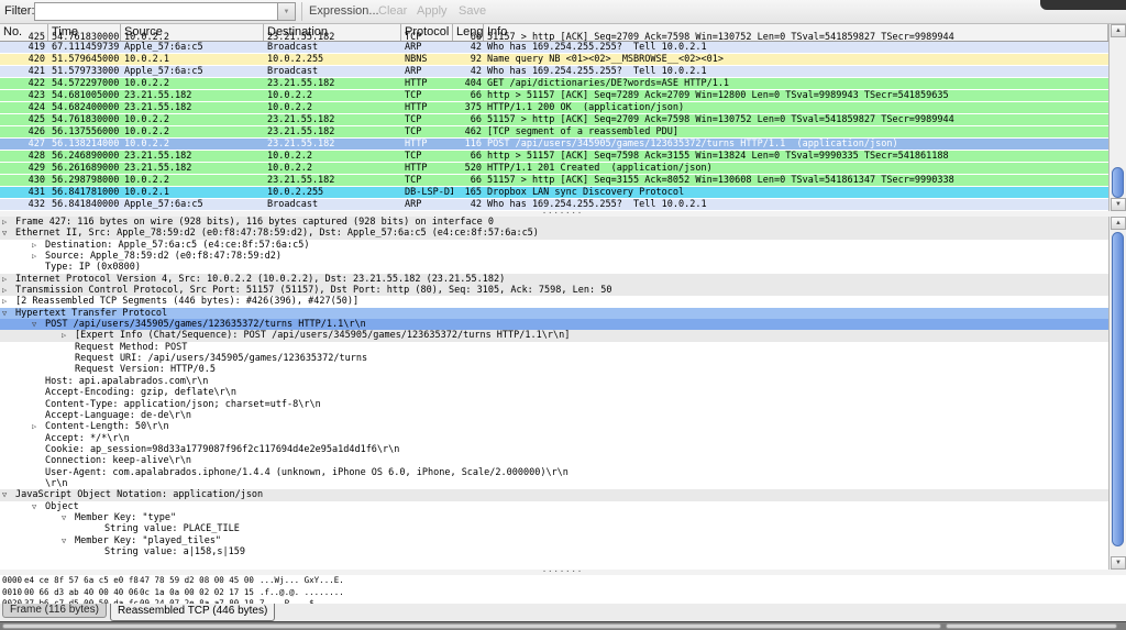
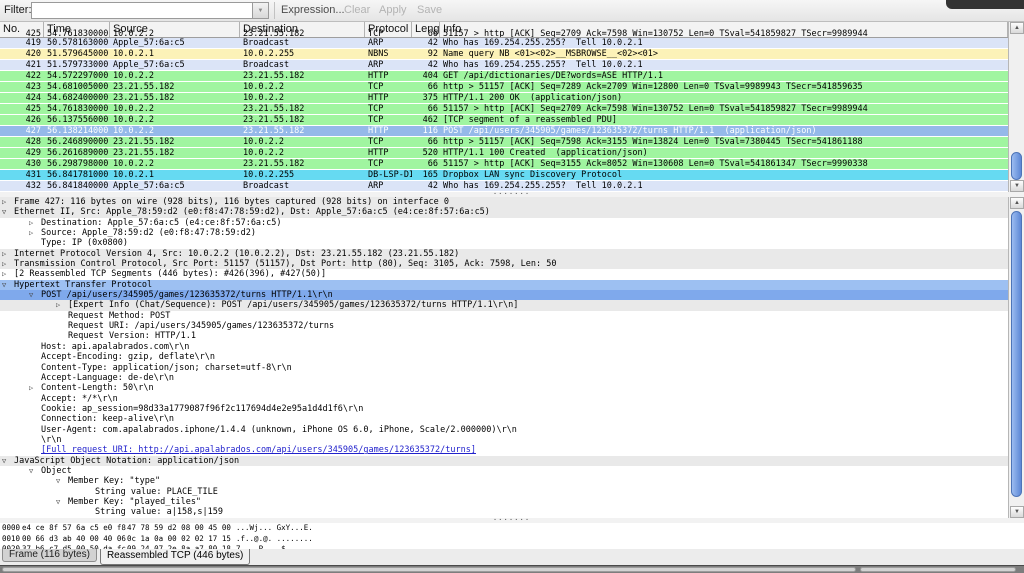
  Filter:
  Expression...
  Clear
  Apply
  Save
  425
  54.761830000
  10.0.2.2
  23.21.55.182
  TCP
  66
  51157 > http [ACK] Seq=2709 Ack=7598 Win=130752 Len=0 TSval=541859827 TSecr=9989944
  No.
  Time
  Source
  Destination
  Protocol
  Info
  419
- 67.111459739
+ 50.578163000
  Apple_57:6a:c5
  Broadcast
  ARP
  42
  Who has 169.254.255.255? Tell 10.0.2.1
  420
  51.579645000
  10.0.2.1
  10.0.2.255
  NBNS
  92
  Name query NB <01><02>__MSBROWSE__<02><01>
  421
  51.579733000
  Apple_57:6a:c5
  Broadcast
  ARP
  42
  Who has 169.254.255.255? Tell 10.0.2.1
  422
  54.572297000
  10.0.2.2
  23.21.55.182
  HTTP
  404
  GET /api/dictionaries/DE?words=ASE HTTP/1.1
  423
  54.681005000
  23.21.55.182
  10.0.2.2
  TCP
  66
  http > 51157 [ACK] Seq=7289 Ack=2709 Win=12800 Len=0 TSval=9989943 TSecr=541859635
  424
  54.682400000
  23.21.55.182
  10.0.2.2
  HTTP
  375
  HTTP/1.1 200 OK (application/json)
  425
  54.761830000
  10.0.2.2
  23.21.55.182
  TCP
  66
  51157 > http [ACK] Seq=2709 Ack=7598 Win=130752 Len=0 TSval=541859827 TSecr=9989944
  426
  56.137556000
  10.0.2.2
  23.21.55.182
  TCP
  462
  [TCP segment of a reassembled PDU]
  427
  56.138214000
  10.0.2.2
  23.21.55.182
  HTTP
  116
  POST /api/users/345905/games/123635372/turns HTTP/1.1 (application/json)
  428
  56.246890000
  23.21.55.182
  10.0.2.2
  TCP
  66
- http > 51157 [ACK] Seq=7598 Ack=3155 Win=13824 Len=0 TSval=9990335 TSecr=541861188
+ http > 51157 [ACK] Seq=7598 Ack=3155 Win=13824 Len=0 TSval=7380445 TSecr=541861188
  429
  56.261689000
  23.21.55.182
  10.0.2.2
  HTTP
  520
- HTTP/1.1 201 Created (application/json)
+ HTTP/1.1 100 Created (application/json)
  430
  56.298798000
  10.0.2.2
  23.21.55.182
  TCP
  66
  51157 > http [ACK] Seq=3155 Ack=8052 Win=130608 Len=0 TSval=541861347 TSecr=9990338
  431
  56.841781000
  10.0.2.1
  10.0.2.255
  DB-LSP-DI
  165
  Dropbox LAN sync Discovery Protocol
  432
  56.841840000
  Apple_57:6a:c5
  Broadcast
  ARP
  42
  Who has 169.254.255.255? Tell 10.0.2.1
  ·······
  ▷
  Frame 427: 116 bytes on wire (928 bits), 116 bytes captured (928 bits) on interface 0
  ▽
  Ethernet II, Src: Apple_78:59:d2 (e0:f8:47:78:59:d2), Dst: Apple_57:6a:c5 (e4:ce:8f:57:6a:c5)
  ▷
  Destination: Apple_57:6a:c5 (e4:ce:8f:57:6a:c5)
  ▷
  Source: Apple_78:59:d2 (e0:f8:47:78:59:d2)
  Type: IP (0x0800)
  ▷
  Internet Protocol Version 4, Src: 10.0.2.2 (10.0.2.2), Dst: 23.21.55.182 (23.21.55.182)
  ▷
  Transmission Control Protocol, Src Port: 51157 (51157), Dst Port: http (80), Seq: 3105, Ack: 7598, Len: 50
  ▷
  [2 Reassembled TCP Segments (446 bytes): #426(396), #427(50)]
  ▽
  Hypertext Transfer Protocol
  ▽
  POST /api/users/345905/games/123635372/turns HTTP/1.1\r\n
  ▷
  [Expert Info (Chat/Sequence): POST /api/users/345905/games/123635372/turns HTTP/1.1\r\n]
  Request Method: POST
  Request URI: /api/users/345905/games/123635372/turns
- Request Version: HTTP/0.5
+ Request Version: HTTP/1.1
  Host: api.apalabrados.com\r\n
  Accept-Encoding: gzip, deflate\r\n
  Content-Type: application/json; charset=utf-8\r\n
  Accept-Language: de-de\r\n
  ▷
  Content-Length: 50\r\n
  Accept: */*\r\n
  Cookie: ap_session=98d33a1779087f96f2c117694d4e2e95a1d4d1f6\r\n
  Connection: keep-alive\r\n
  User-Agent: com.apalabrados.iphone/1.4.4 (unknown, iPhone OS 6.0, iPhone, Scale/2.000000)\r\n
  \r\n
+ [Full request URI: http://api.apalabrados.com/api/users/345905/games/123635372/turns]
  ▽
  JavaScript Object Notation: application/json
  ▽
  Object
  ▽
  Member Key: "type"
  String value: PLACE_TILE
  ▽
  Member Key: "played_tiles"
  String value: a|158,s|159
  ·······
  0000
  e4 ce 8f 57 6a c5 e0 f8
  47 78 59 d2 08 00 45 00
  ...Wj... GxY...E.
  0010
  00 66 d3 ab 40 00 40 06
  0c 1a 0a 00 02 02 17 15
  .f..@.@. ........
  Frame (116 bytes)
  Reassembled TCP (446 bytes)
